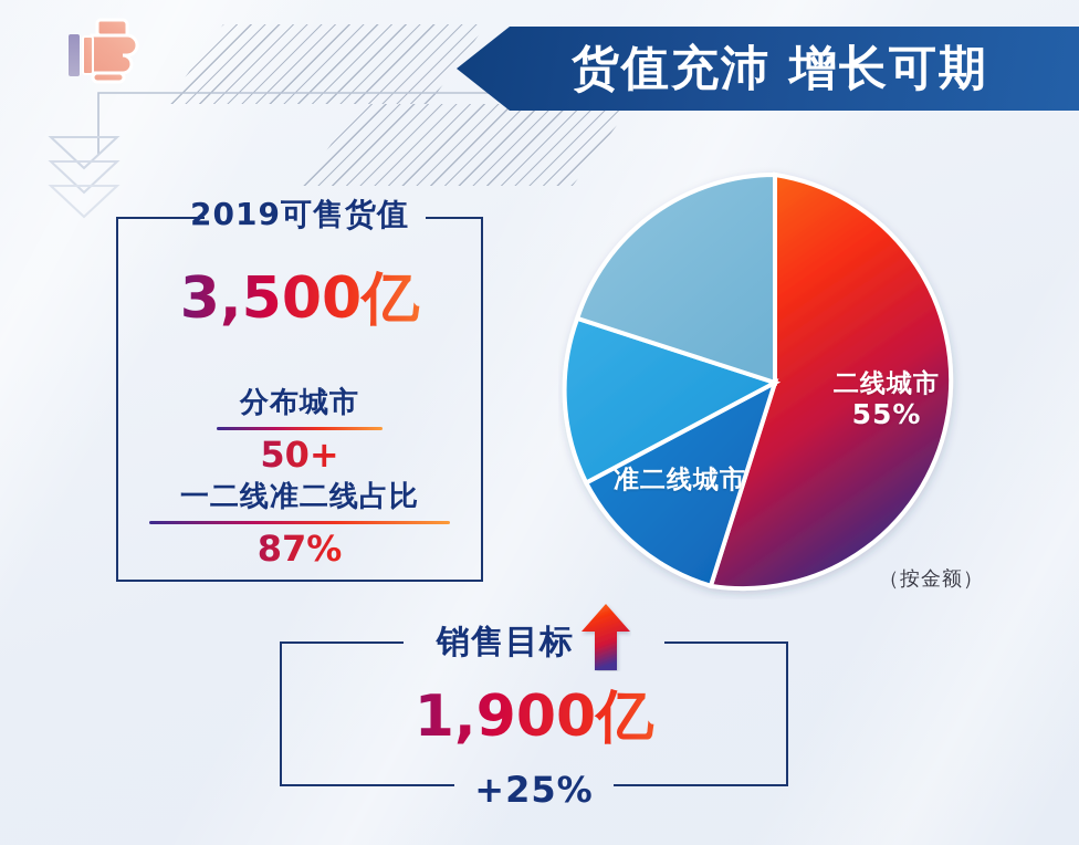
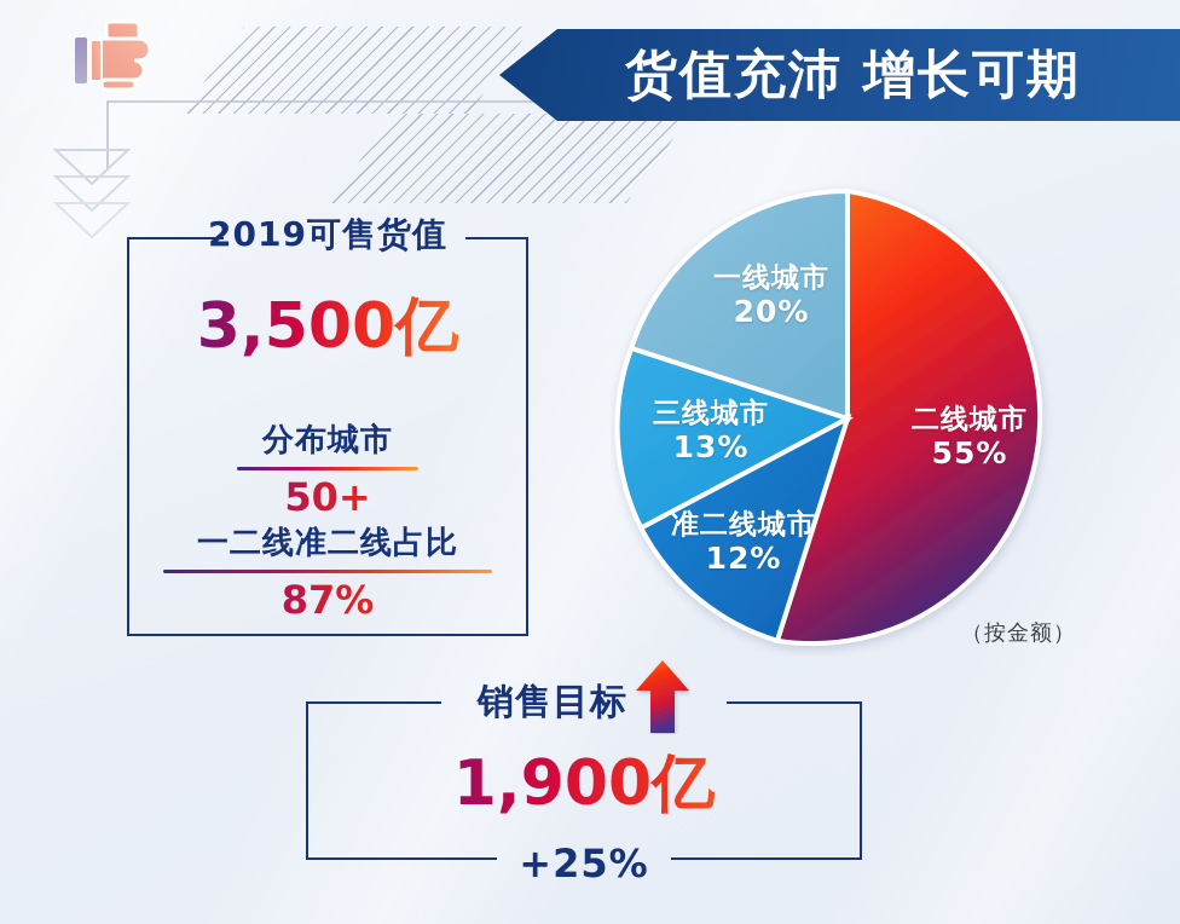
  货值充沛 增长可期
  2019可售货值
  3,500亿
  分布城市
  50+
  一二线准二线占比
  87%
  二线城市
  55%
  准二线城市
+ 12%
+ 三线城市
+ 13%
+ 一线城市
+ 20%
  （按金额）
  销售目标
  1,900亿
  +25%
